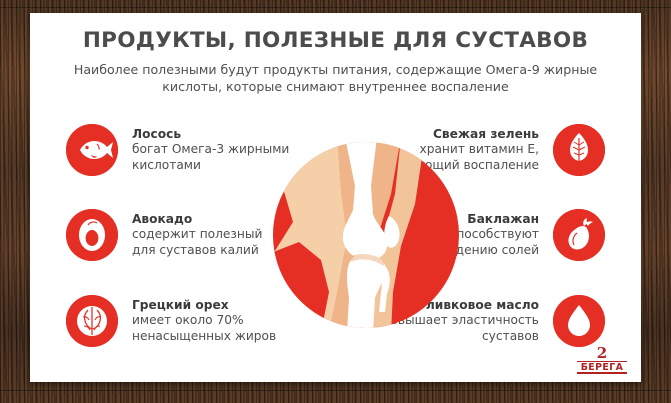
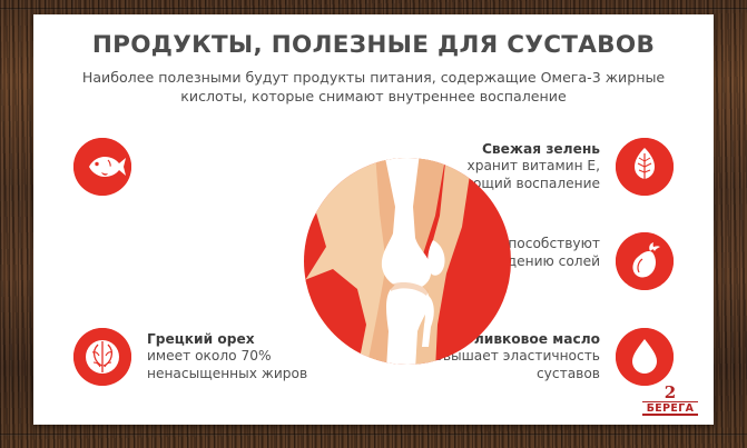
  ПРОДУКТЫ, ПОЛЕЗНЫЕ ДЛЯ СУСТАВОВ
- Наиболее полезными будут продукты питания, содержащие Омега-9 жирные кислоты, которые снимают внутреннее воспаление
+ Наиболее полезными будут продукты питания, содержащие Омега-3 жирные кислоты, которые снимают внутреннее воспаление
- Лосось
- богат Омега-3 жирными
- кислотами
- Авокадо
- содержит полезный
- для суставов калий
  Грецкий орех
  имеет около 70%
  ненасыщенных жиров
  Свежая зелень
  хранит витамин Е,
  ющий воспаление
- Баклажан
  пособствуют
  дению солей
  ливковое масло
  ышает эластичность
  суставов
  2
  БЕРЕГА
